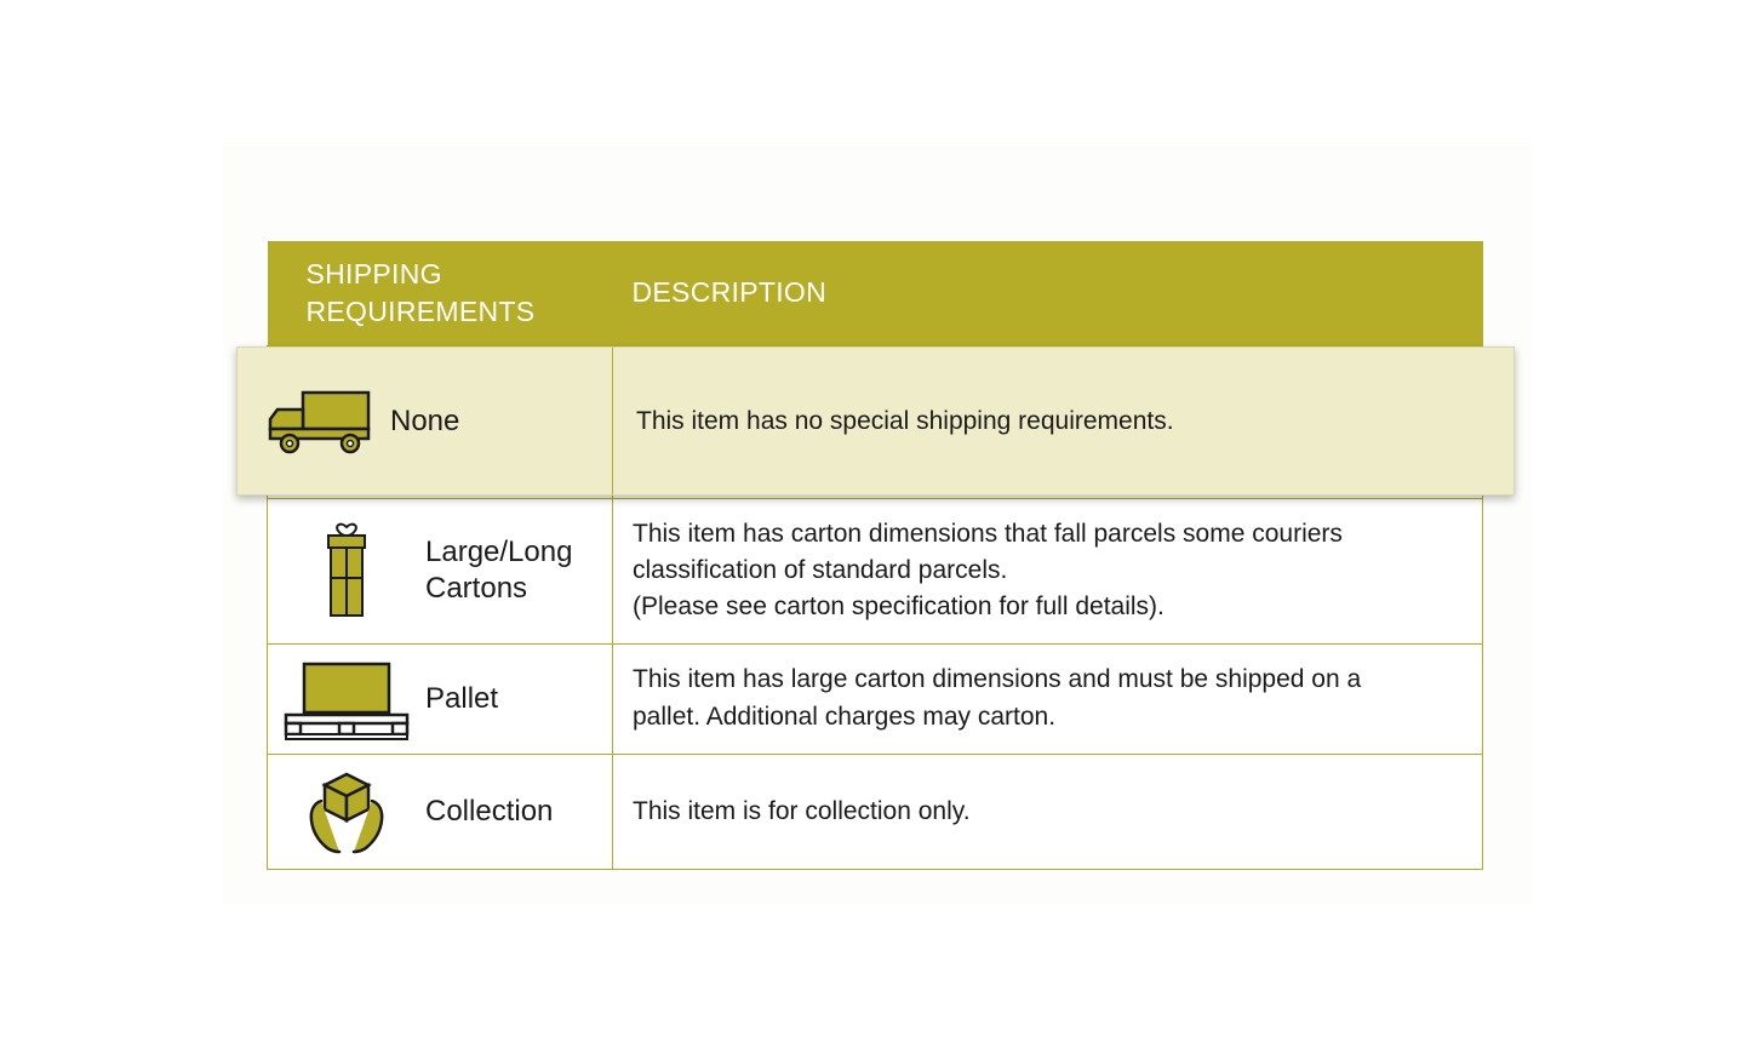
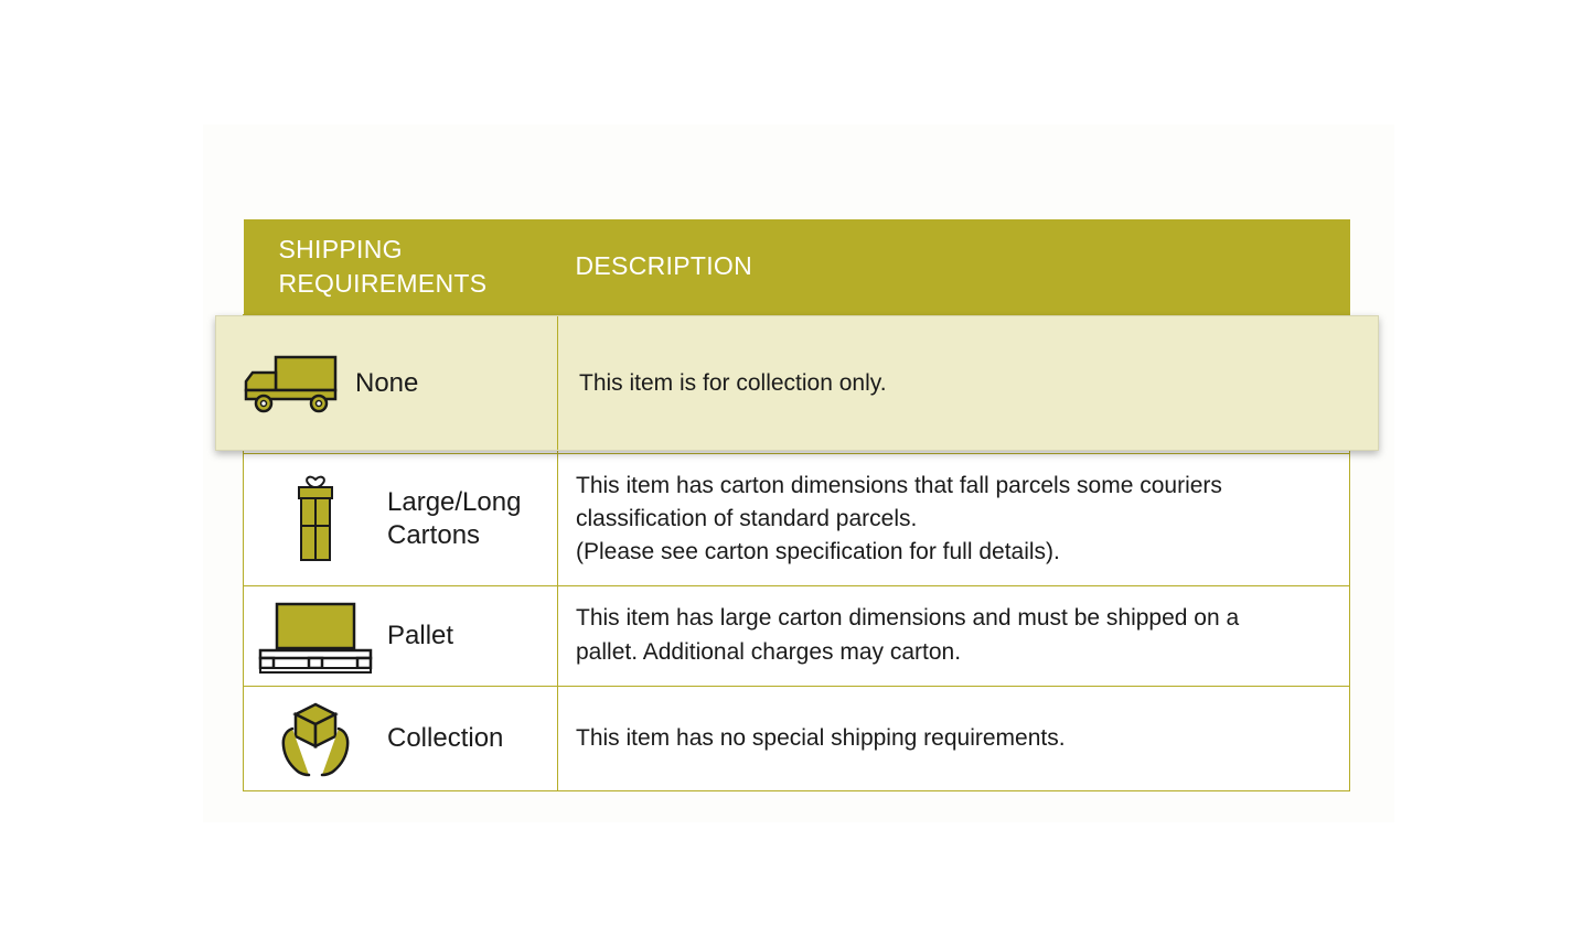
  SHIPPING REQUIREMENTS	DESCRIPTION
  Large/Long Cartons	This item has carton dimensions that fall parcels some couriers classification of standard parcels. (Please see carton specification for full details).
  Pallet	This item has large carton dimensions and must be shipped on a pallet. Additional charges may carton.
- Collection	This item is for collection only.
+ Collection	This item has no special shipping requirements.
  None
- This item has no special shipping requirements.
+ This item is for collection only.
